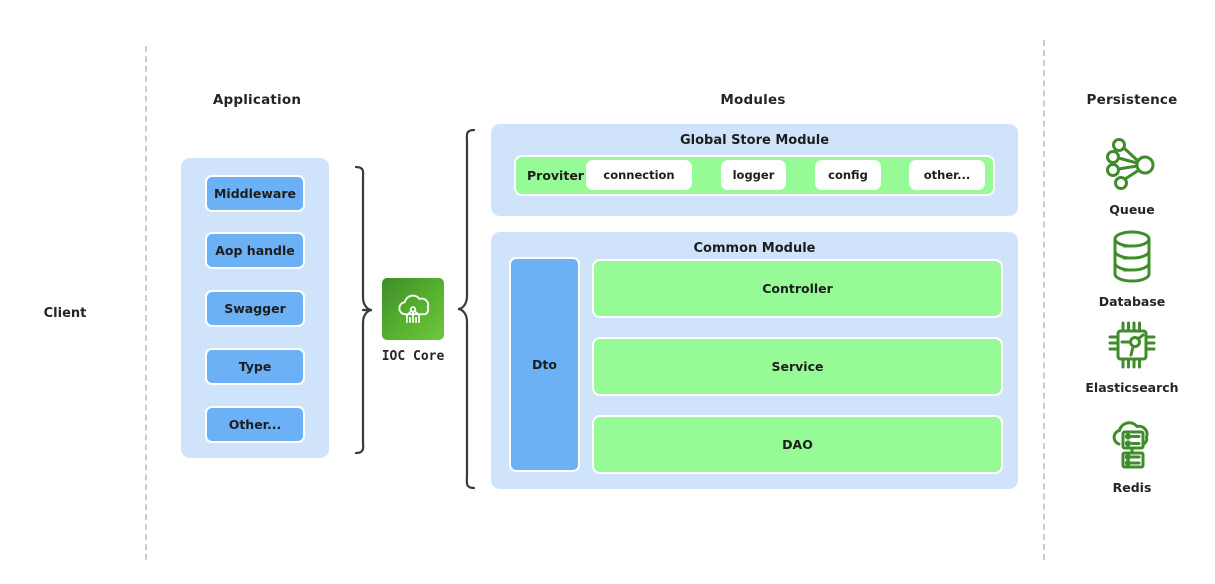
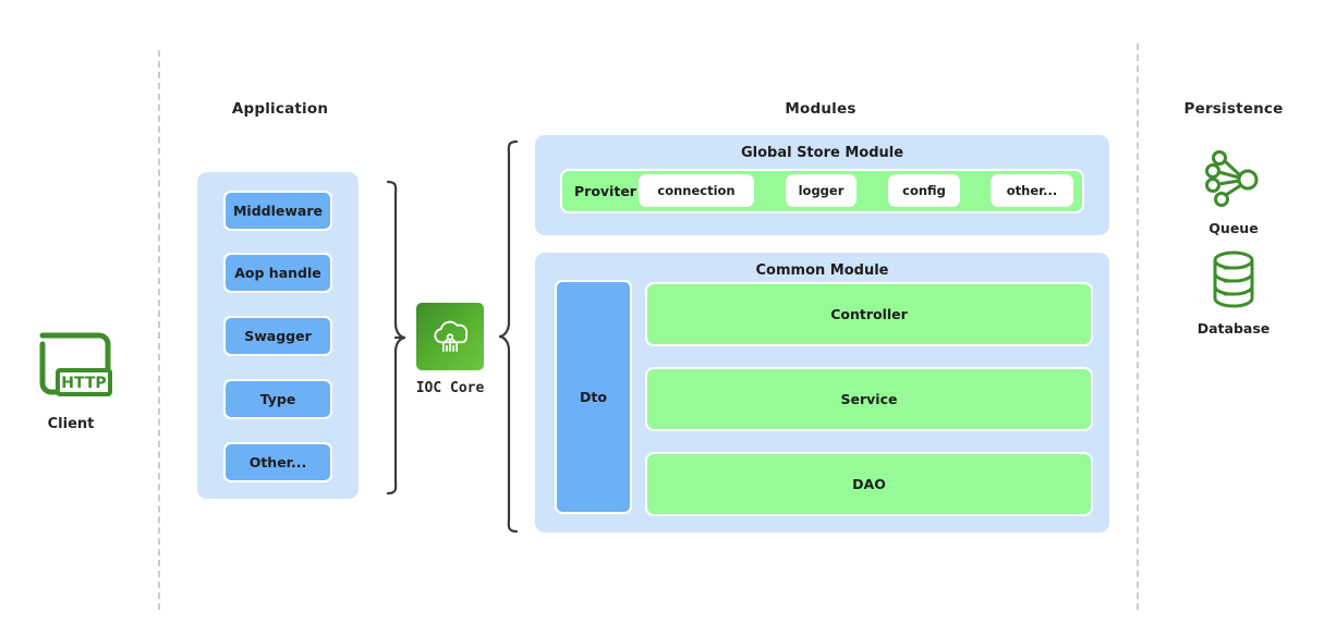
  Application
  Modules
  Persistence
+ HTTP
  Client
  Middleware
  Aop handle
  Swagger
  Type
  Other...
  IOC Core
  Global Store Module
  Proviter
  connection
  logger
  config
  other...
  Common Module
  Dto
  Controller
  Service
  DAO
  Queue
  Database
- Elasticsearch
- Redis
